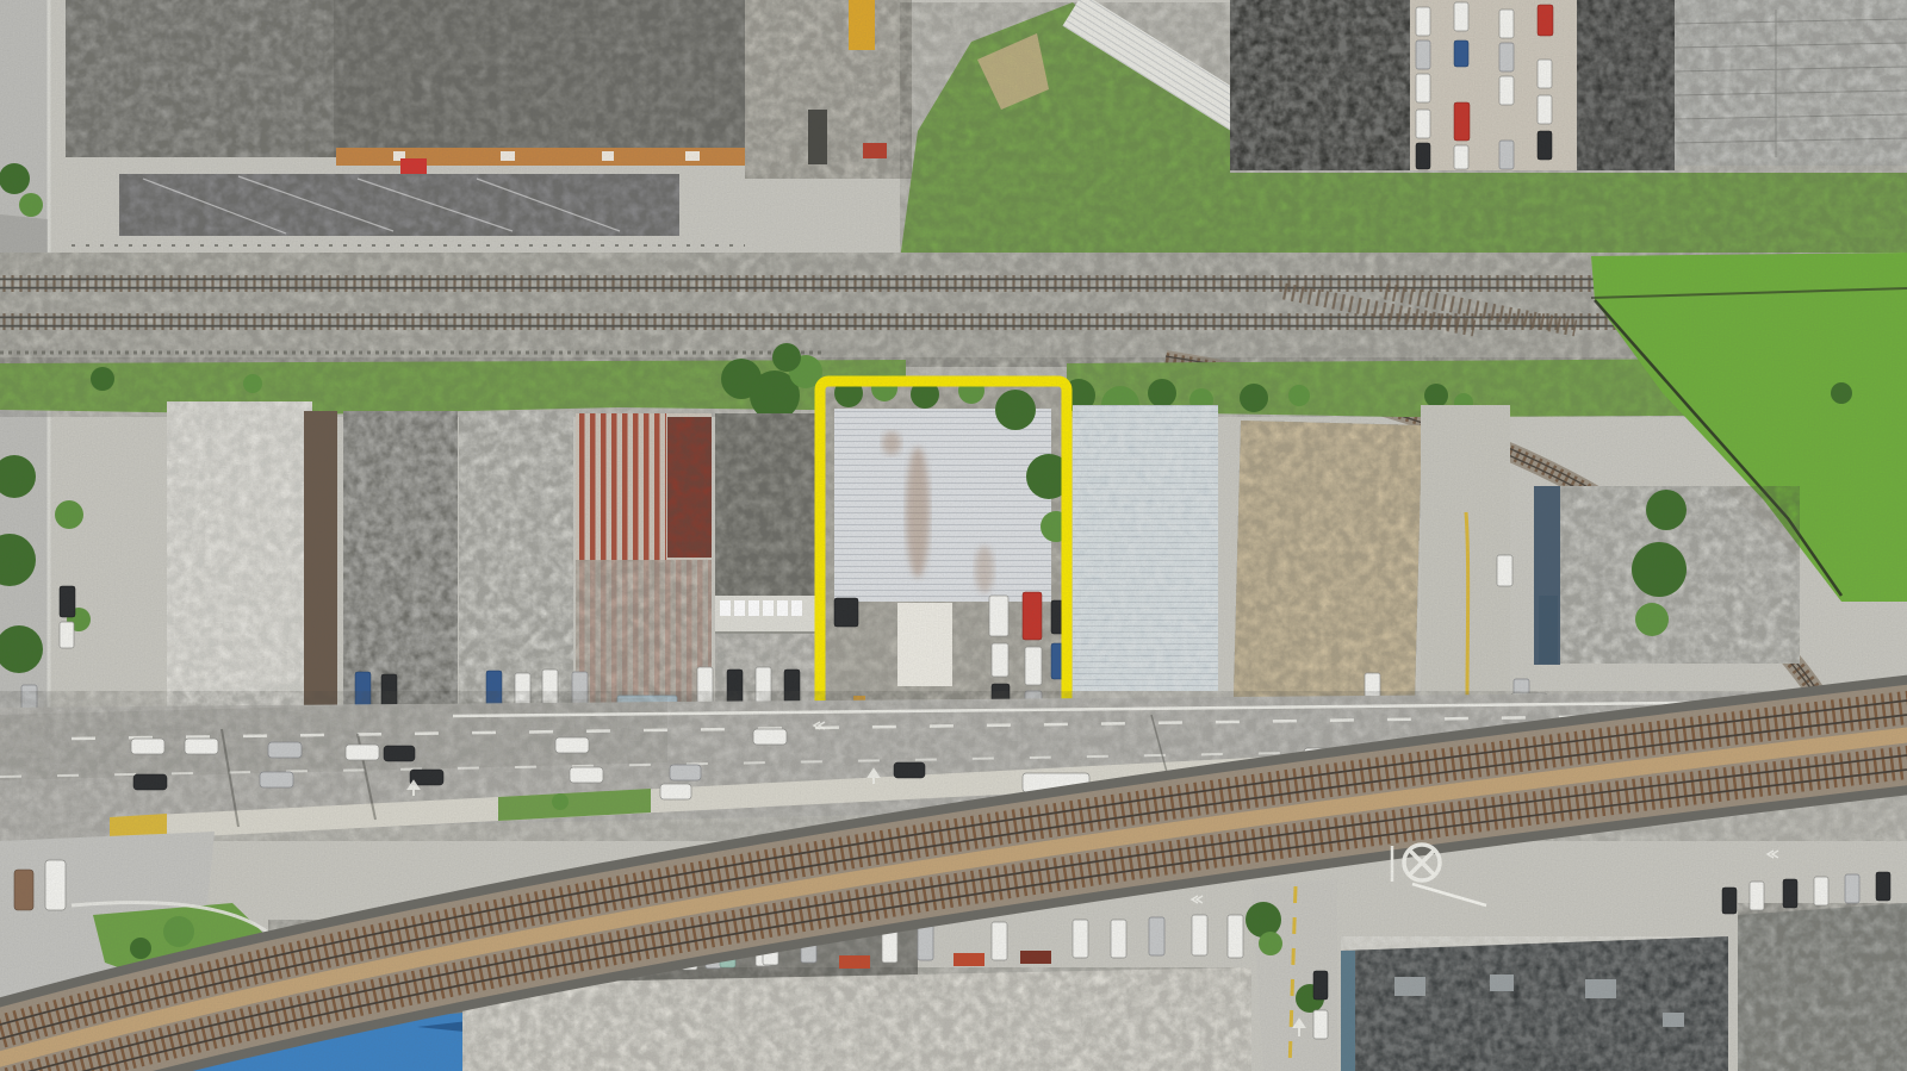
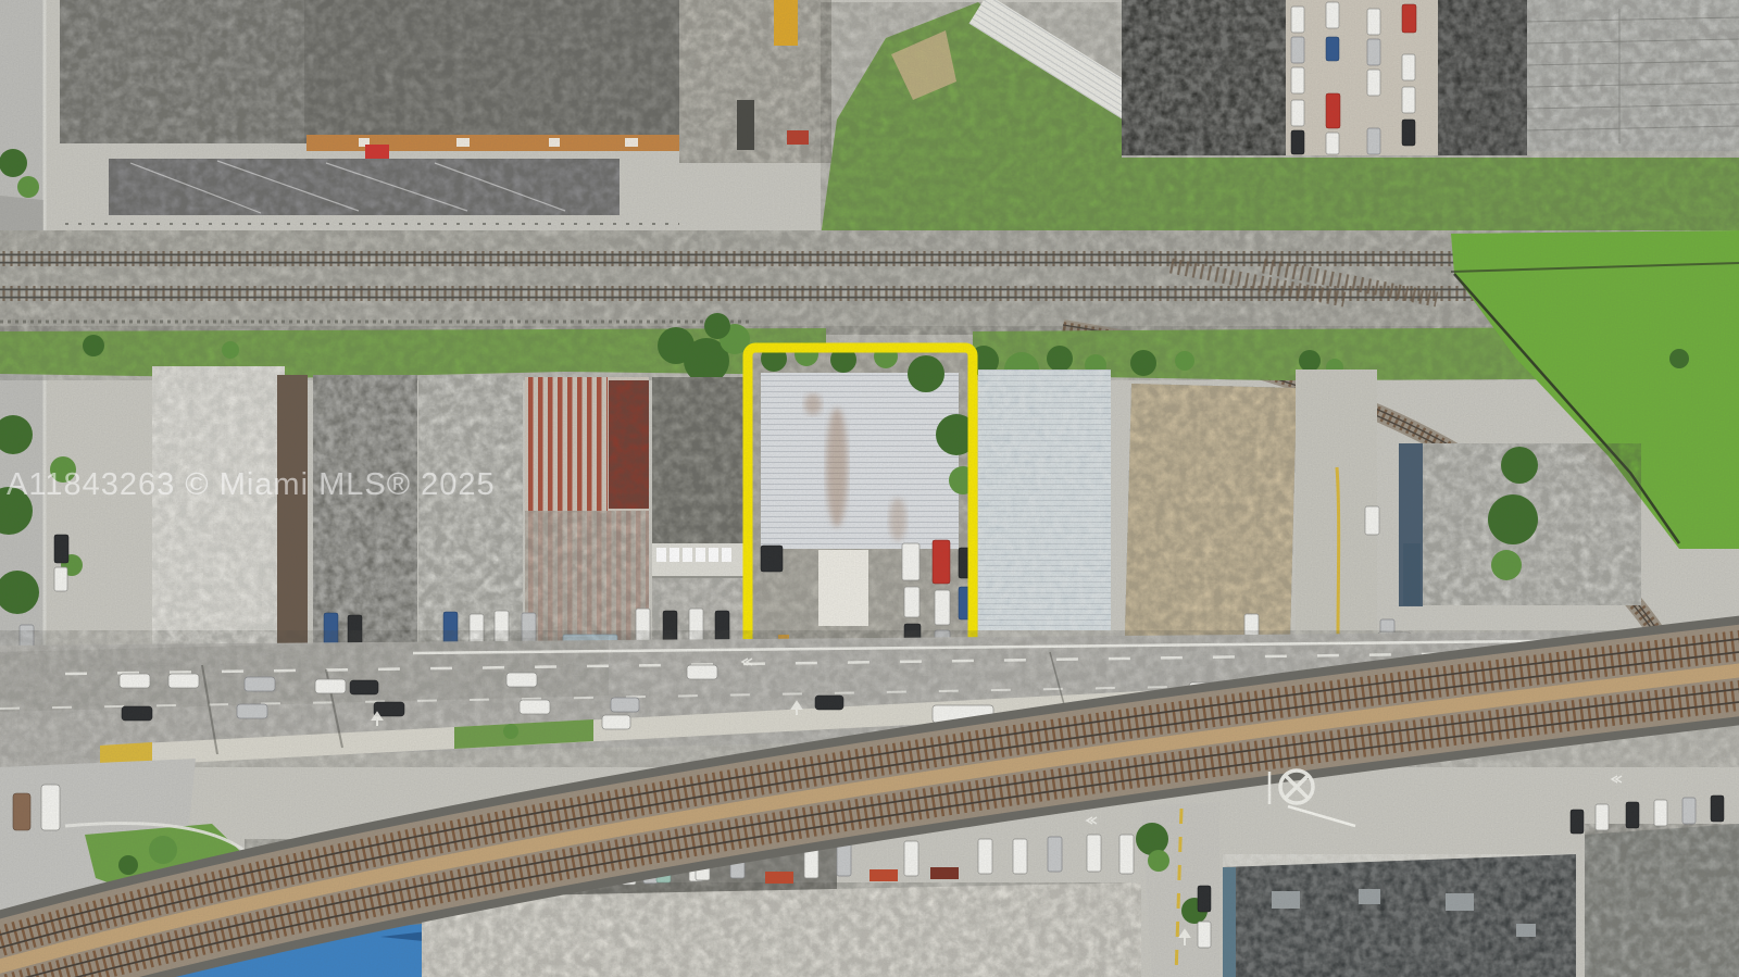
+ A11843263 © Miami MLS® 2025
